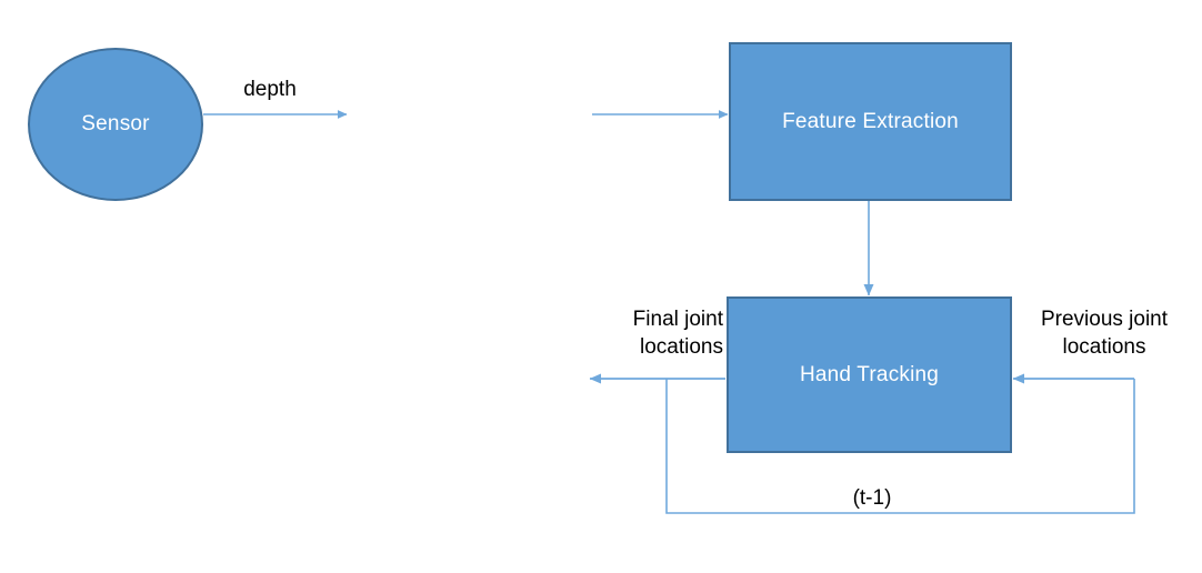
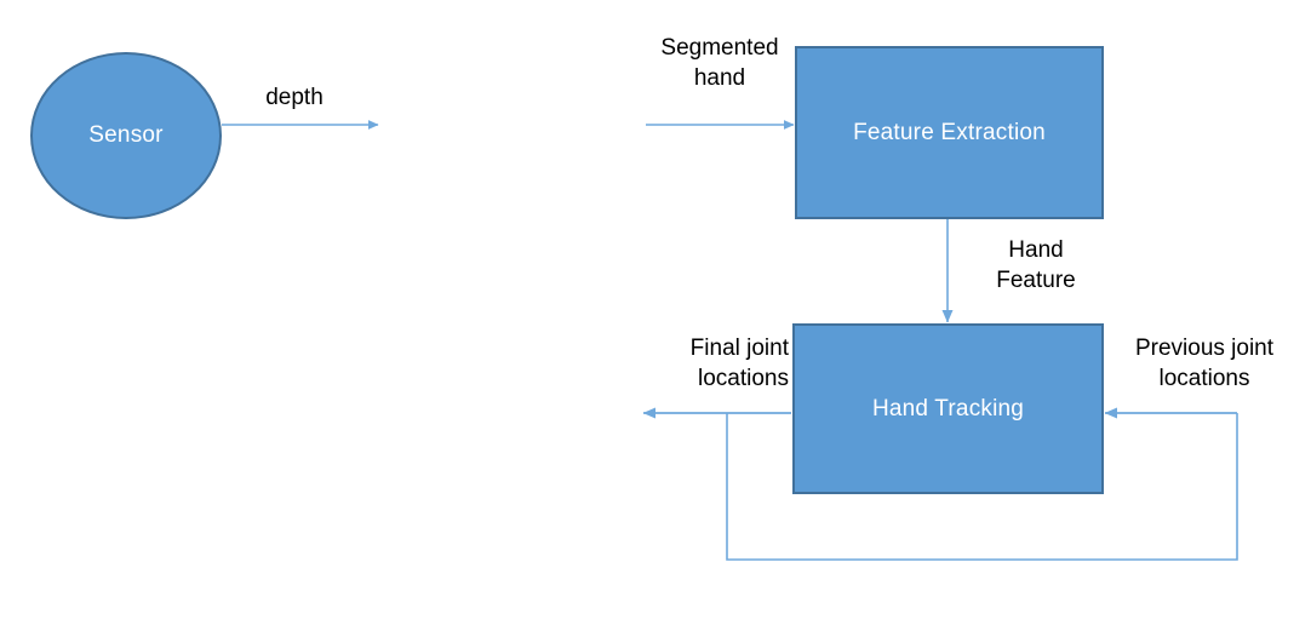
  Sensor
  Feature Extraction
  Hand Tracking
  depth
+ Segmented
+ hand
+ Hand
+ Feature
  Final joint
  locations
  Previous joint
  locations
- (t-1)
